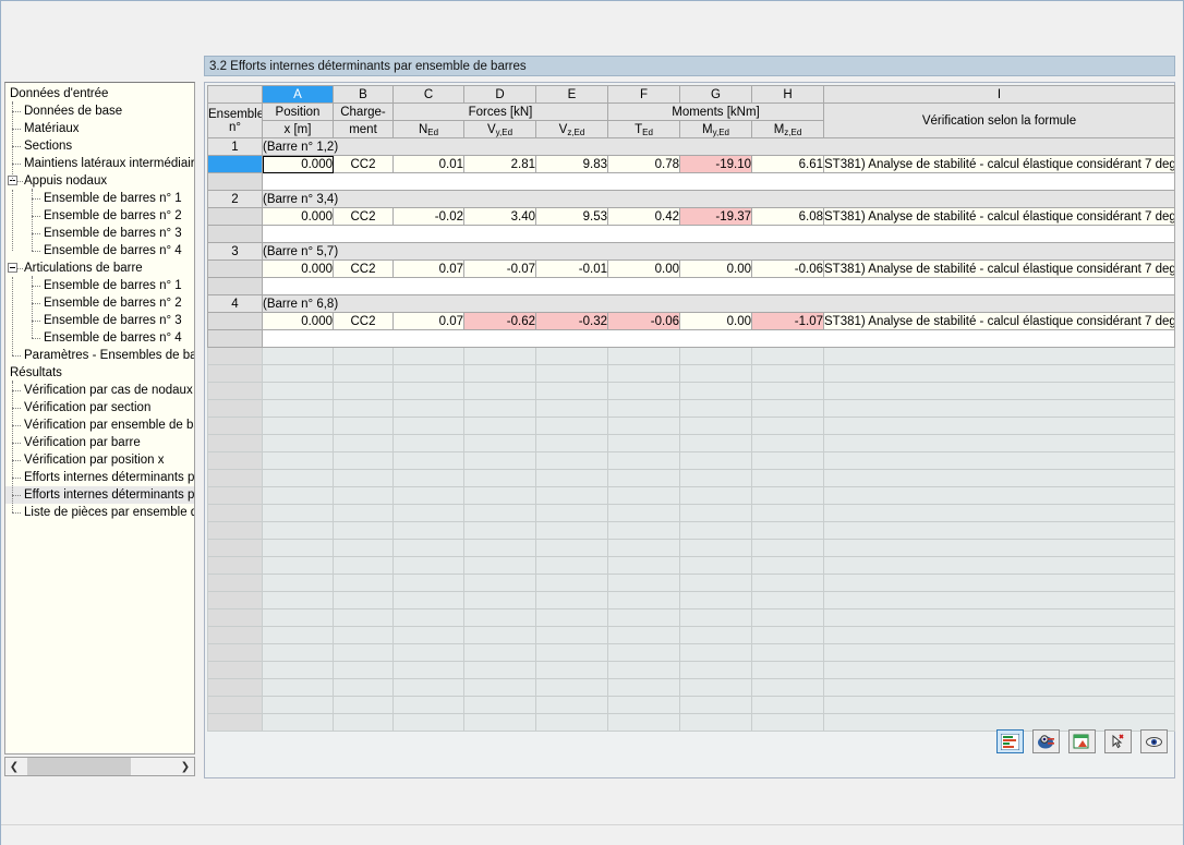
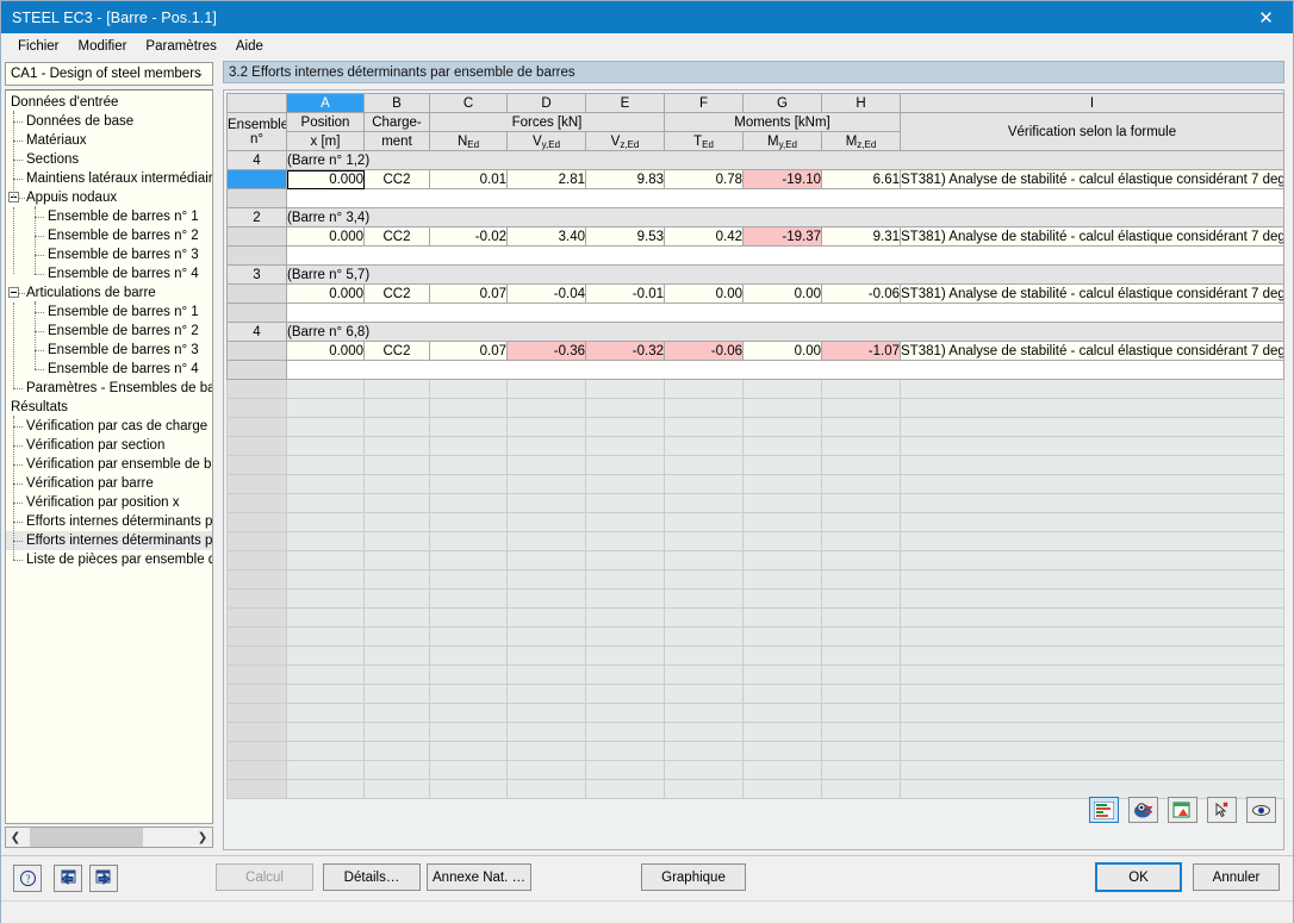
+ STEEL EC3 - [Barre - Pos.1.1]
+ ✕
+ Fichier
+ Modifier
+ Paramètres
+ Aide
+ CA1 - Design of steel members
+ ⌄
  Données d'entrée
  Données de base
  Matériaux
  Sections
  Maintiens latéraux intermédiair
  Appuis nodaux
  Ensemble de barres n° 1
  Ensemble de barres n° 2
  Ensemble de barres n° 3
  Ensemble de barres n° 4
  Articulations de barre
  Ensemble de barres n° 1
  Ensemble de barres n° 2
  Ensemble de barres n° 3
  Ensemble de barres n° 4
  Paramètres - Ensembles de ba
  Résultats
- Vérification par cas de nodaux
+ Vérification par cas de charge
  Vérification par section
  Vérification par ensemble de b
  Vérification par barre
  Vérification par position x
  Efforts internes déterminants p
  Liste de pièces par ensemble d
  ❮
  ❯
  3.2 Efforts internes déterminants par ensemble de barres
  	A	B	C	D	E	F	G	H	I
  Ensemblen°	Position	Charge-	Forces [kN]	Moments [kNm]	Vérification selon la formule
  x [m]	ment	NEd	Vy,Ed	Vz,Ed	TEd	My,Ed	Mz,Ed
- 1	(Barre n° 1,2)
+ 4	(Barre n° 1,2)
  	0.000	CC2	0.01	2.81	9.83	0.78	-19.10	6.61	ST381) Analyse de stabilité - calcul élastique considérant 7 deg
  2	(Barre n° 3,4)
- 	0.000	CC2	-0.02	3.40	9.53	0.42	-19.37	6.08	ST381) Analyse de stabilité - calcul élastique considérant 7 deg
+ 	0.000	CC2	-0.02	3.40	9.53	0.42	-19.37	9.31	ST381) Analyse de stabilité - calcul élastique considérant 7 deg
  3	(Barre n° 5,7)
- 	0.000	CC2	0.07	-0.07	-0.01	0.00	0.00	-0.06	ST381) Analyse de stabilité - calcul élastique considérant 7 deg
+ 	0.000	CC2	0.07	-0.04	-0.01	0.00	0.00	-0.06	ST381) Analyse de stabilité - calcul élastique considérant 7 deg
  4	(Barre n° 6,8)
- 	0.000	CC2	0.07	-0.62	-0.32	-0.06	0.00	-1.07	ST381) Analyse de stabilité - calcul élastique considérant 7 deg
+ 	0.000	CC2	0.07	-0.36	-0.32	-0.06	0.00	-1.07	ST381) Analyse de stabilité - calcul élastique considérant 7 deg
+ ?
+ Calcul
+ Détails…
+ Annexe Nat. …
+ Graphique
+ OK
+ Annuler
